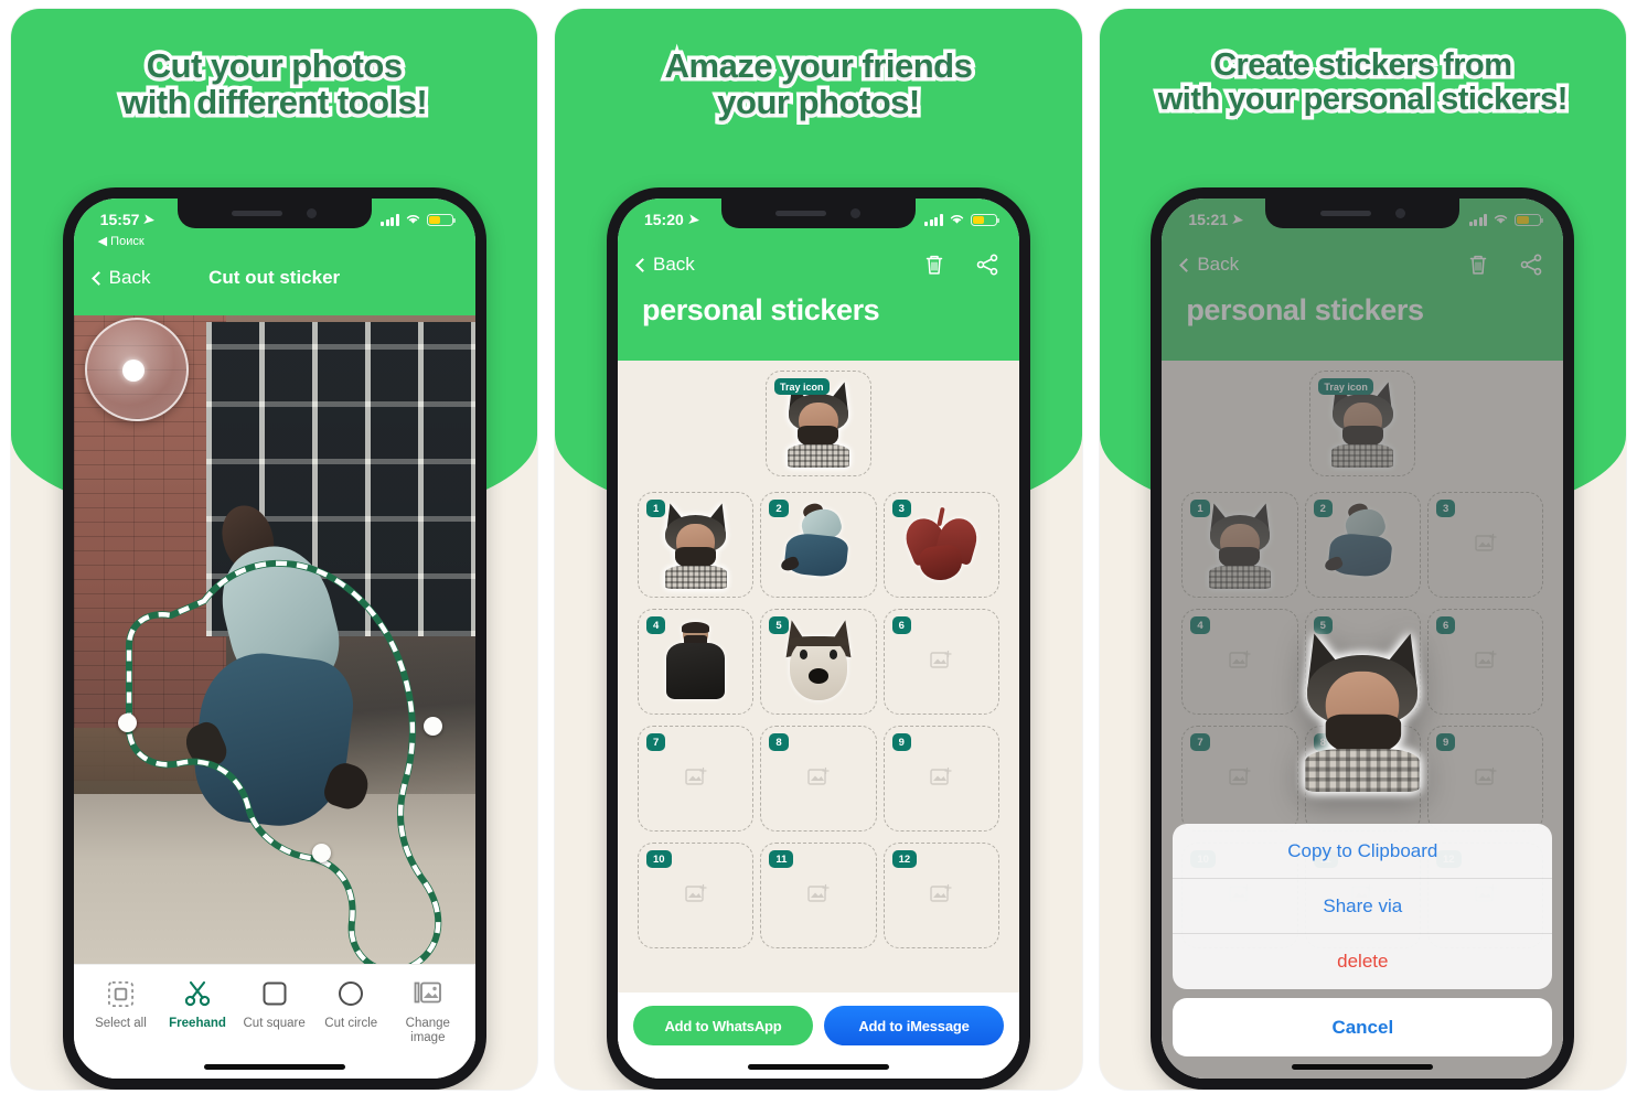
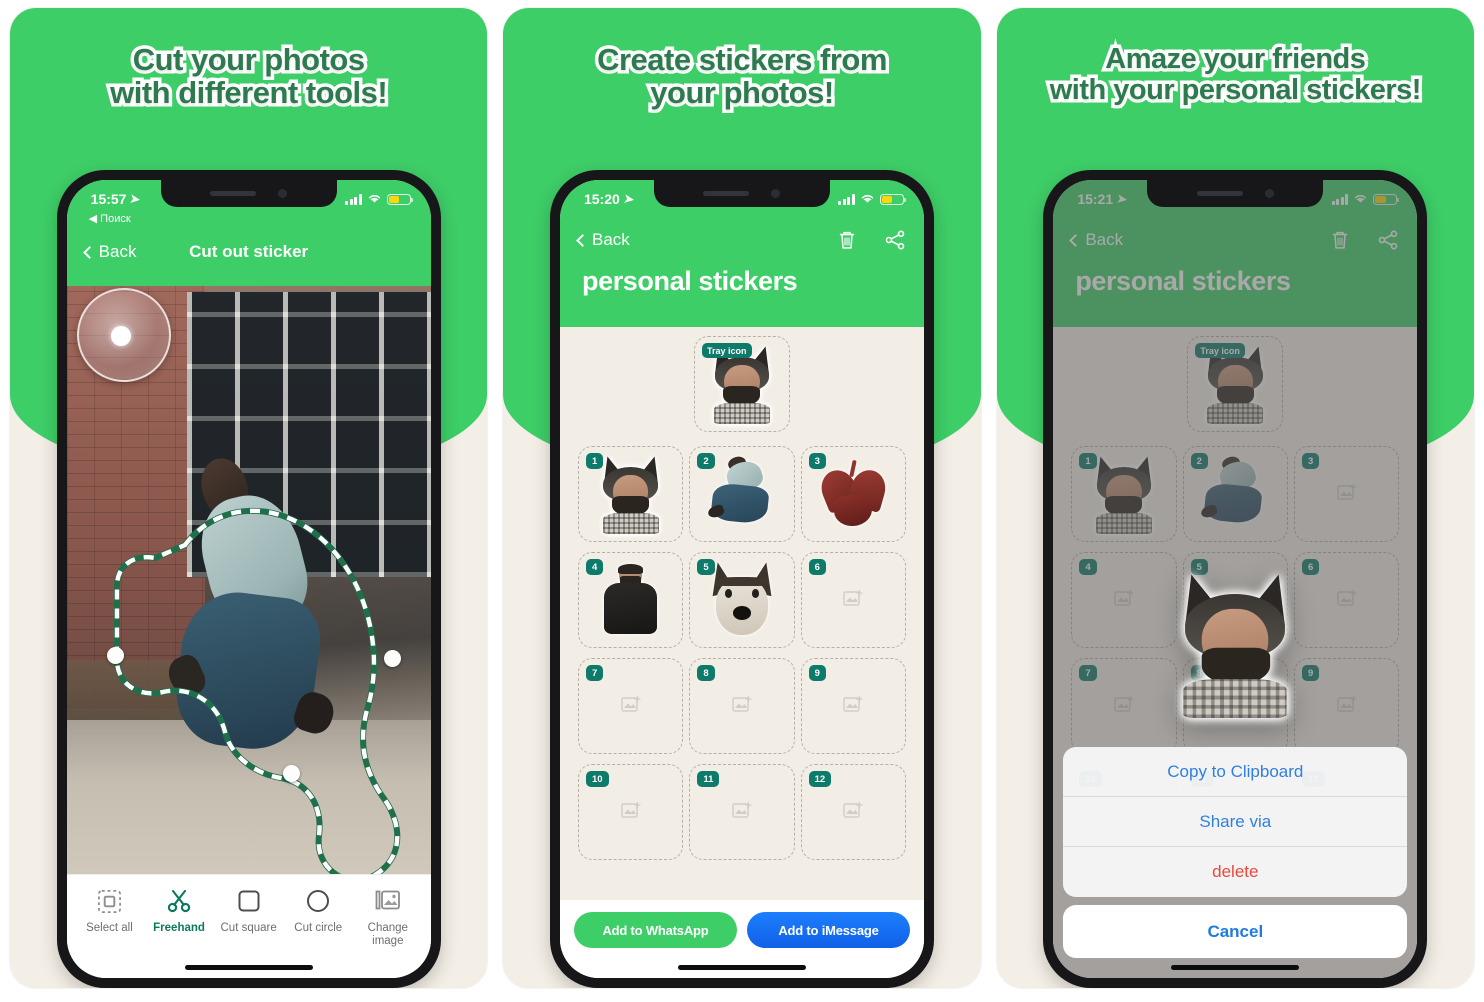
  Cut your photos
  with different tools!
  15:57
  ◀ Поиск
  Back
  Cut out sticker
  Select all
  Freehand
  Cut square
  Cut circle
  Change image
- Amaze your friends
+ Create stickers from
  your photos!
  15:20
  Back
  personal stickers
  Tray icon
  1
  2
  3
  4
  5
  6
  7
  8
  9
  10
  11
  12
  Add to WhatsApp
  Add to iMessage
- Create stickers from
+ Amaze your friends
  with your personal stickers!
  15:21
  Back
  personal stickers
  Tray icon
  1
  2
  3
  4
  5
  6
  7
  8
  9
  Copy to Clipboard
  Share via
  delete
  Cancel
